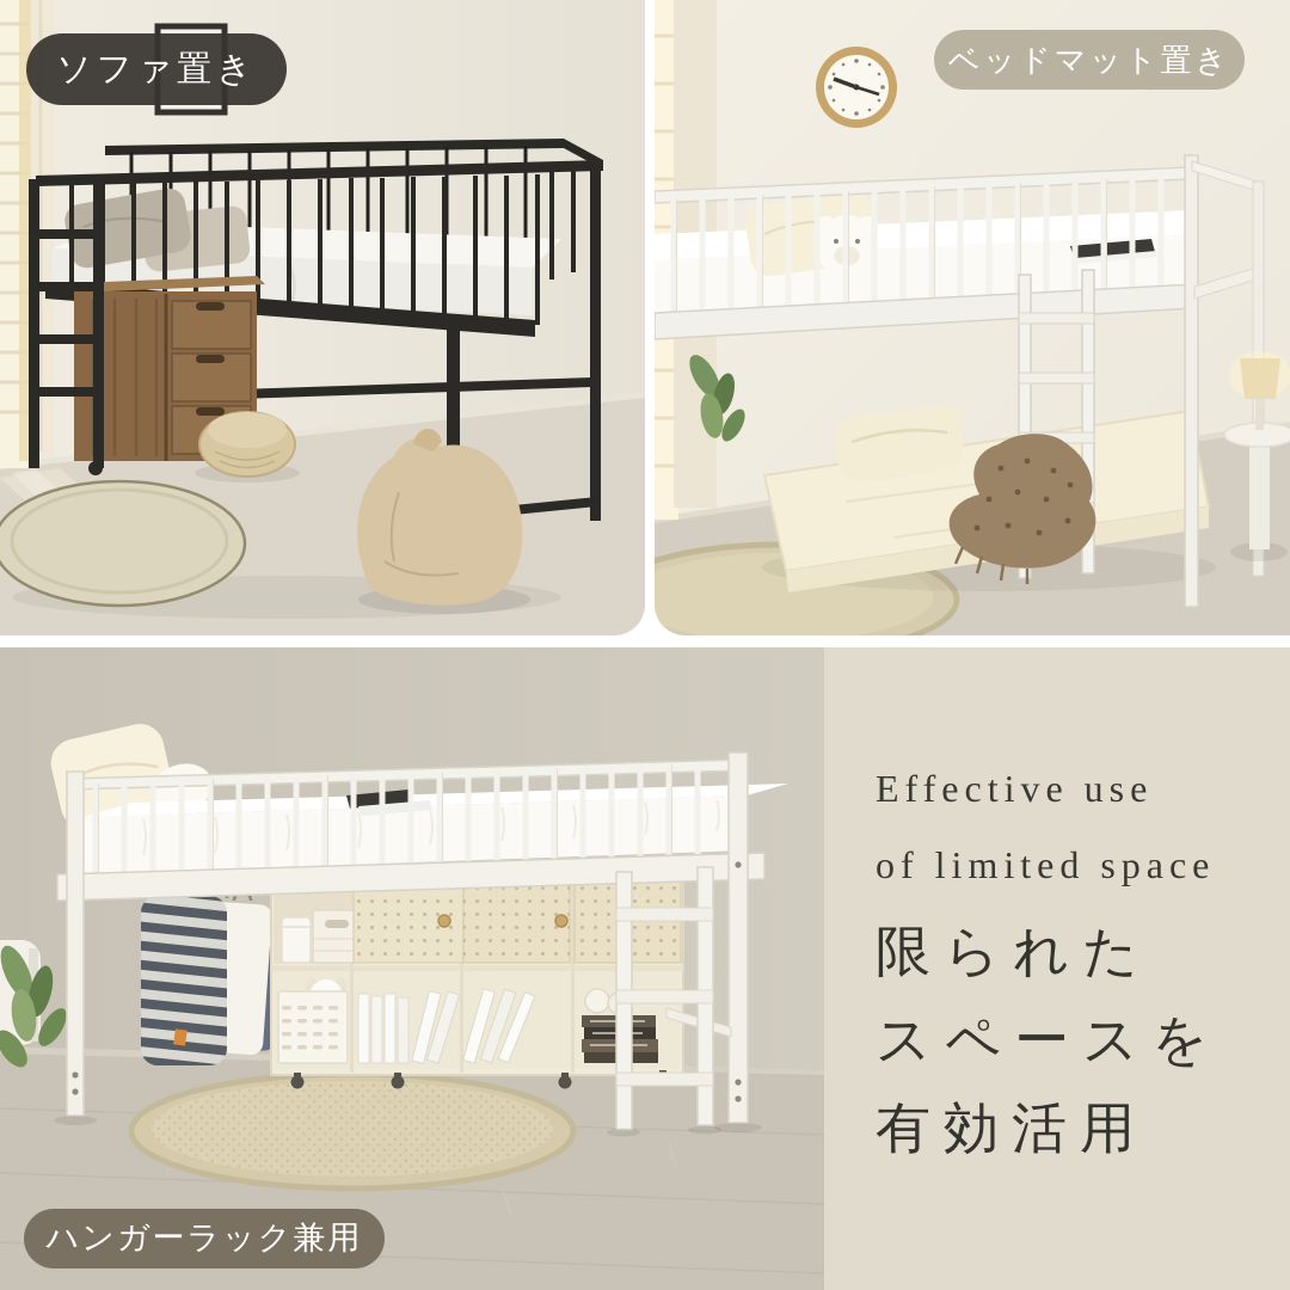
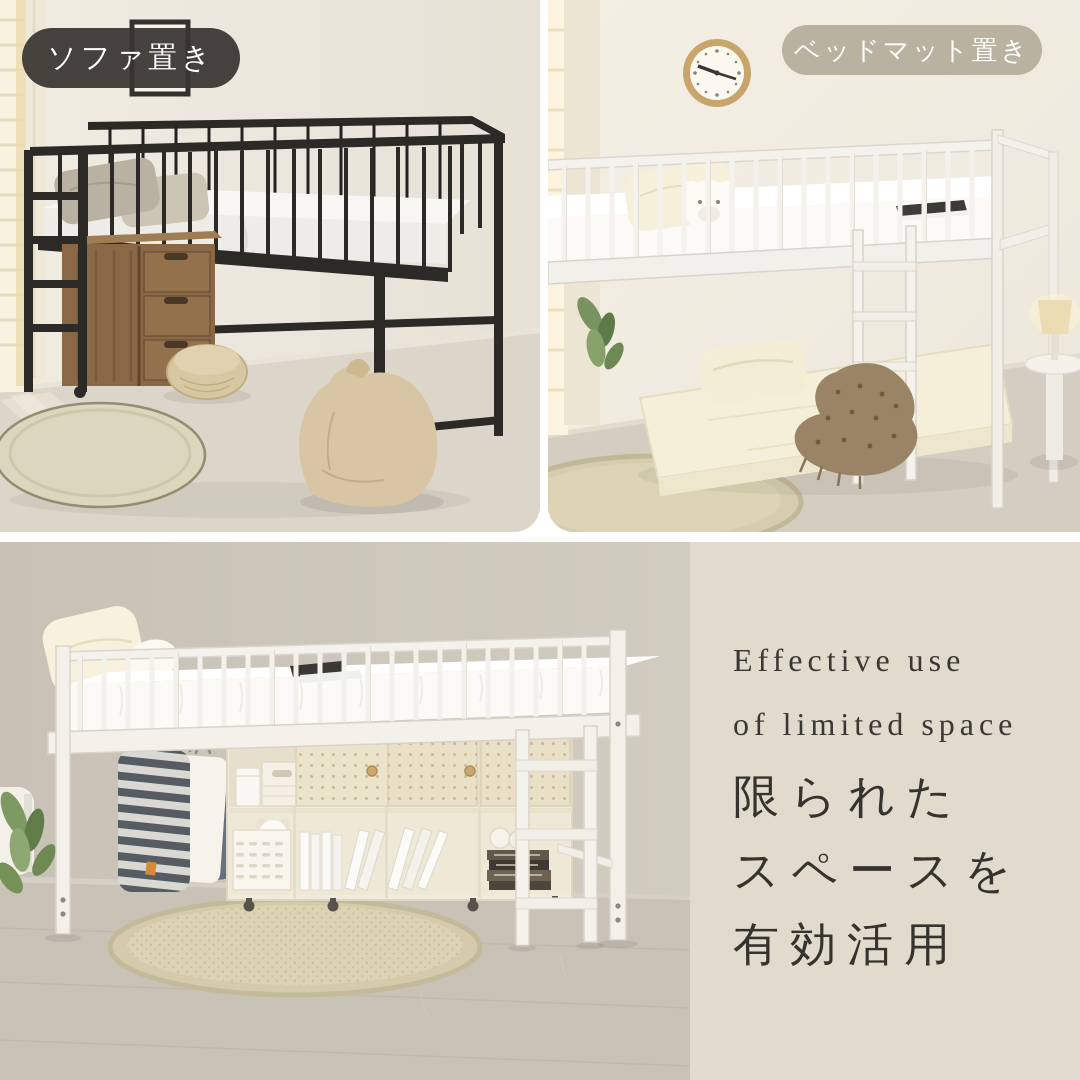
  ソファ置き
  ベッドマット置き
- ハンガーラック兼用
  Effective use
  of limited space
  限られた
  スペースを
  有効活用
